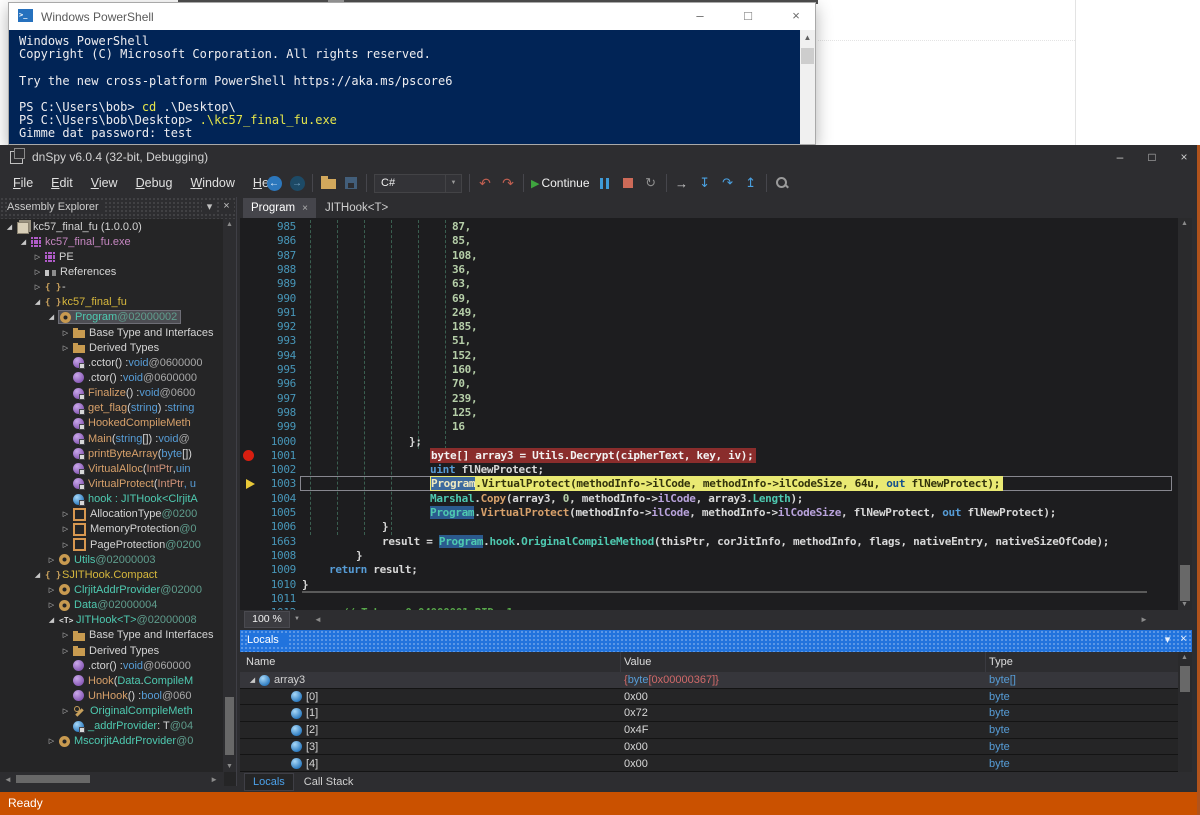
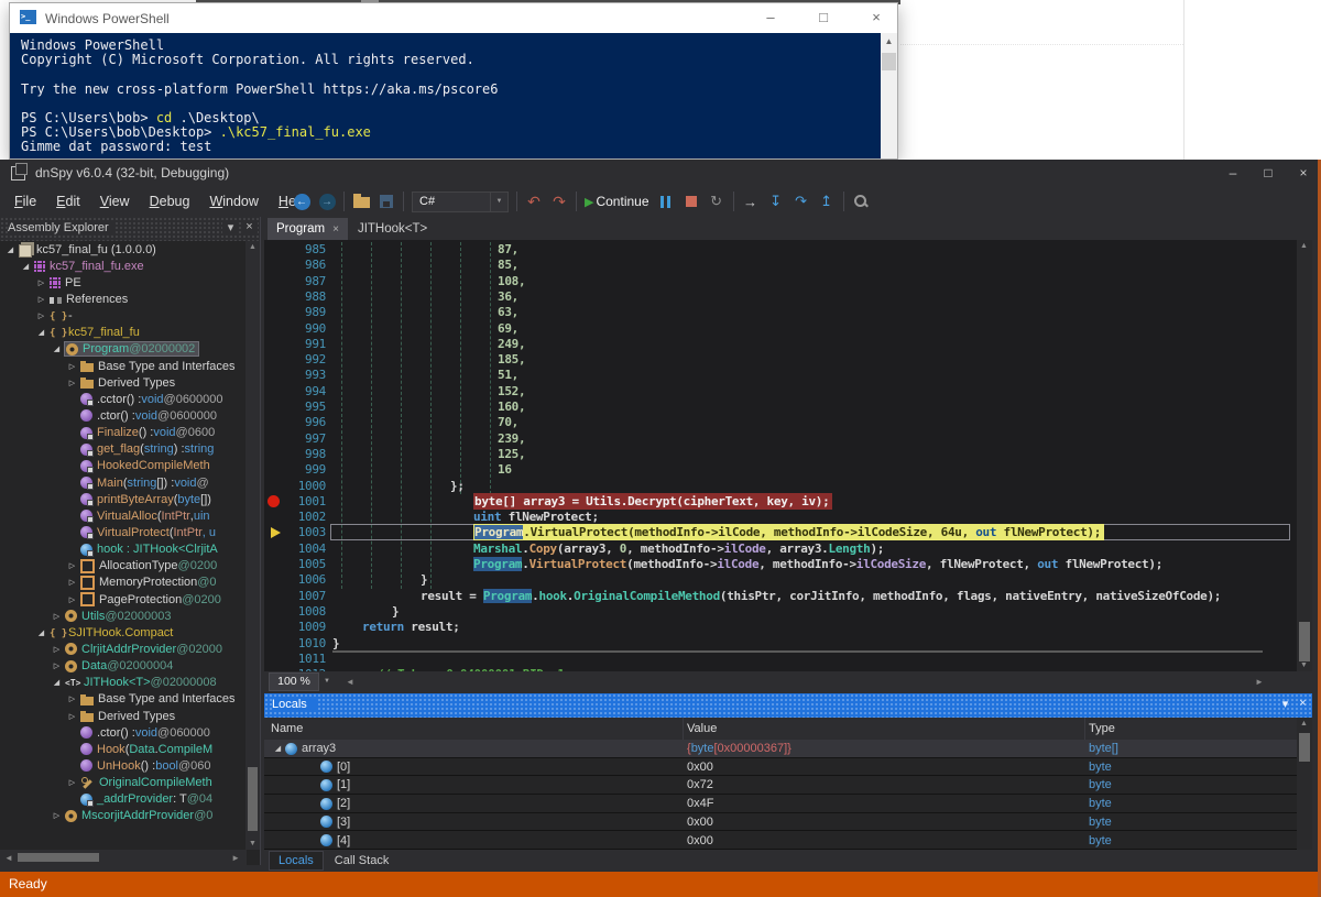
  >_
  Windows PowerShell
  –
  □
  ×
  Windows PowerShell
  Copyright (C) Microsoft Corporation. All rights reserved.
  Try the new cross-platform PowerShell https://aka.ms/pscore6
  PS C:\Users\bob> cd .\Desktop\
  PS C:\Users\bob\Desktop> .\kc57_final_fu.exe
  Gimme dat password: test
  ▲
  dnSpy v6.0.4 (32-bit, Debugging)
  –
  □
  ×
  File
  Edit
  View
  Debug
  Window
  ←
  →
  C#
  ↶
  ↷
  ▶
  Continue
  ↻
  →
  ↧
  ↷
  ↥
  Assembly Explorer
  ▾
  ×
  kc57_final_fu (1.0.0.0)
  kc57_final_fu.exe
  PE
  References
  -
  kc57_final_fu
  Program
  @02000002
  Base Type and Interfaces
  Derived Types
  .cctor() :
  void
  @0600000
  .ctor() :
  void
  @0600000
  Finalize
  () :
  void
  @0600
  get_flag
  (
  string
  ) :
  string
  HookedCompileMeth
  Main
  (
  string
  []) :
  void
  @
  printByteArray
  (
  byte
  [])
  VirtualAlloc
  (
  IntPtr
  ,
  uin
  VirtualProtect
  (
  IntPtr
  , u
  hook : JITHook<ClrjitA
  AllocationType
  @0200
  MemoryProtection
  @0
  PageProtection
  @0200
  Utils
  @02000003
  SJITHook.Compact
  ClrjitAddrProvider
  @02000
  Data
  @02000004
  JITHook<T>
  @02000008
  Base Type and Interfaces
  Derived Types
  .ctor() :
  void
  @060000
  Hook
  (
  Data
  .
  CompileM
  UnHook
  () :
  bool
  @060
  OriginalCompileMeth
  _addrProvider
  : T
  @04
  MscorjitAddrProvider
  @0
  ◄
  ►
  Program
  ×
  JITHook<T>
  985
  87,
  986
  85,
  987
  108,
  988
  36,
  989
  63,
  990
  69,
  991
  249,
  992
  185,
  993
  51,
  994
  152,
  995
  160,
  996
  70,
  997
  239,
  998
  125,
  999
  16
  1000
  };
  1001
  byte[] array3 = Utils.Decrypt(cipherText, key, iv);
  1002
  uint flNewProtect;
  1003
  Program.VirtualProtect(methodInfo->ilCode, methodInfo->ilCodeSize, 64u, out flNewProtect);
  1004
  Marshal.Copy(array3, 0, methodInfo->ilCode, array3.Length);
  1005
  Program.VirtualProtect(methodInfo->ilCode, methodInfo->ilCodeSize, flNewProtect, out flNewProtect);
  1006
  }
- 1663
+ 1007
  result = Program.hook.OriginalCompileMethod(thisPtr, corJitInfo, methodInfo, flags, nativeEntry, nativeSizeOfCode);
  1008
  }
  1009
  return result;
  1010
  }
  1011
  100 %
  ◄
  ►
  Locals
  ▾
  ×
  Name
  Value
  Type
  array3
  {byte[0x00000367]}
  byte[]
  [0]
  0x00
  byte
  [1]
  0x72
  byte
  [2]
  0x4F
  byte
  [3]
  0x00
  byte
  [4]
  0x00
  byte
  Locals
  Call Stack
  Ready
